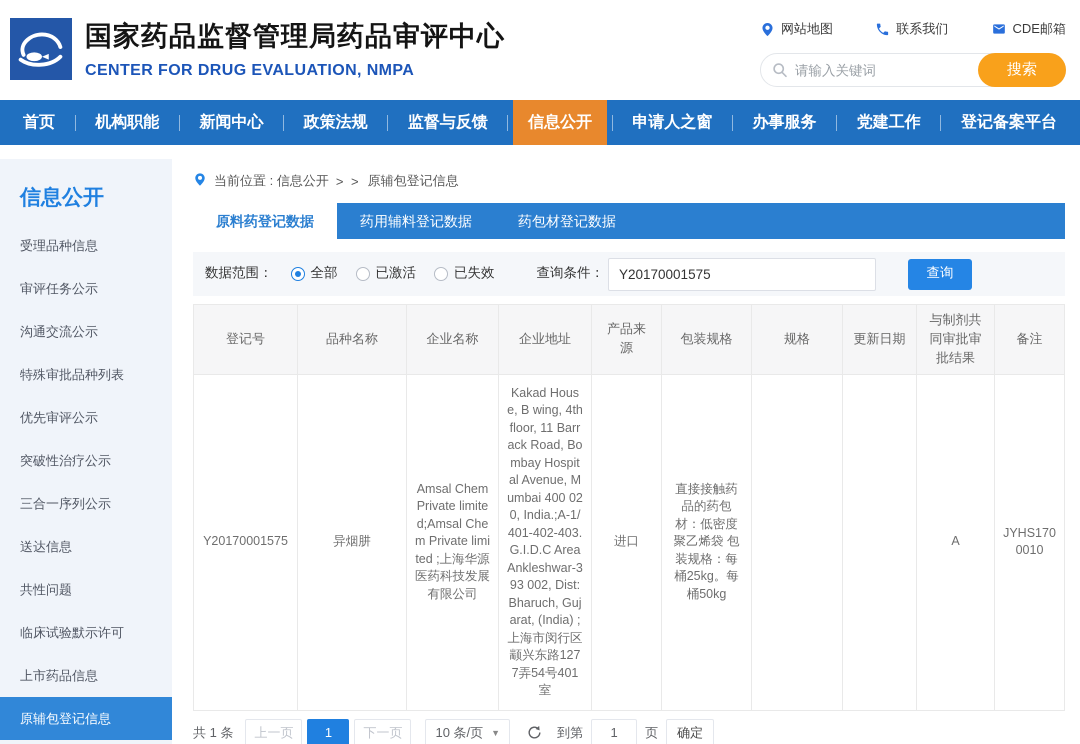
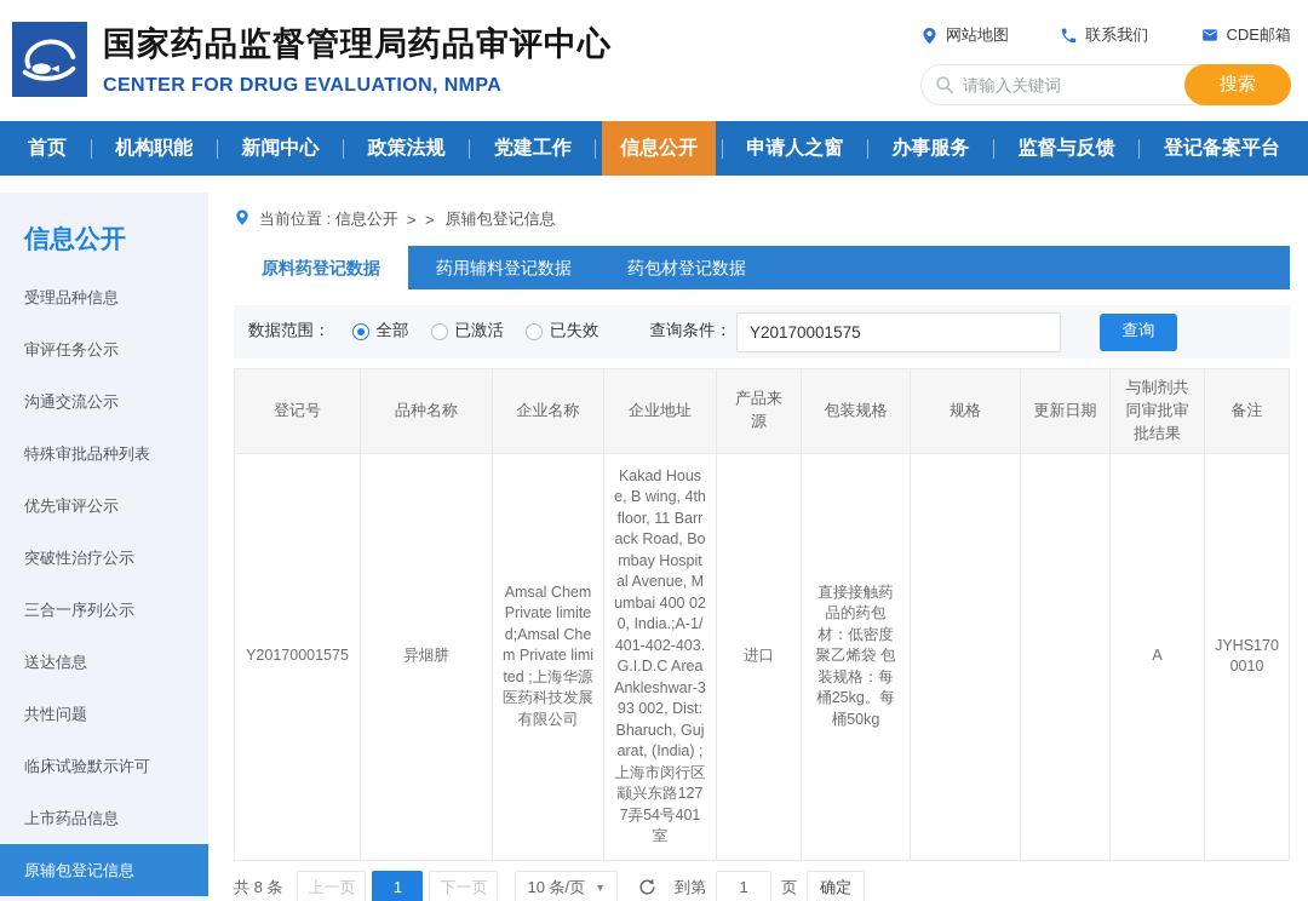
  国家药品监督管理局药品审评中心
  CENTER FOR DRUG EVALUATION, NMPA
  网站地图
  联系我们
  CDE邮箱
  请输入关键词
  搜索
  首页
  机构职能
  新闻中心
  政策法规
- 监督与反馈
+ 党建工作
  信息公开
  申请人之窗
  办事服务
- 党建工作
+ 监督与反馈
  登记备案平台
  信息公开
  受理品种信息
  审评任务公示
  沟通交流公示
  特殊审批品种列表
  优先审评公示
  突破性治疗公示
  三合一序列公示
  送达信息
  共性问题
  临床试验默示许可
  上市药品信息
  原辅包登记信息
  当前位置 : 信息公开
  > >
  原辅包登记信息
  原料药登记数据
  药用辅料登记数据
  药包材登记数据
  数据范围：
  全部
  已激活
  已失效
  查询条件：
  Y20170001575
  查询
  登记号	品种名称	企业名称	企业地址	产品来源	包装规格	规格	更新日期	与制剂共同审批审批结果	备注
  Y20170001575	异烟肼	Amsal Chem Private limited;Amsal Chem Private limited ;上海华源医药科技发展有限公司	Kakad House, B wing, 4th floor, 11 Barrack Road, Bombay Hospital Avenue, Mumbai 400 020, India.;A-1/401-402-403. G.I.D.C Area Ankleshwar-393 002, Dist: Bharuch, Gujarat, (India) ;上海市闵行区颛兴东路1277弄54号401室	进口	直接接触药品的药包材：低密度聚乙烯袋 包装规格：每桶25kg。每桶50kg			A	JYHS1700010
- 共 1 条
+ 共 8 条
  上一页
  1
  下一页
  10 条/页
  ▼
  到第
  1
  页
  确定
